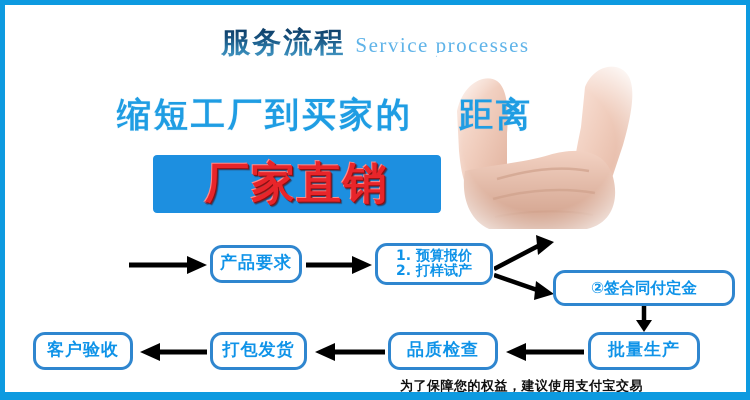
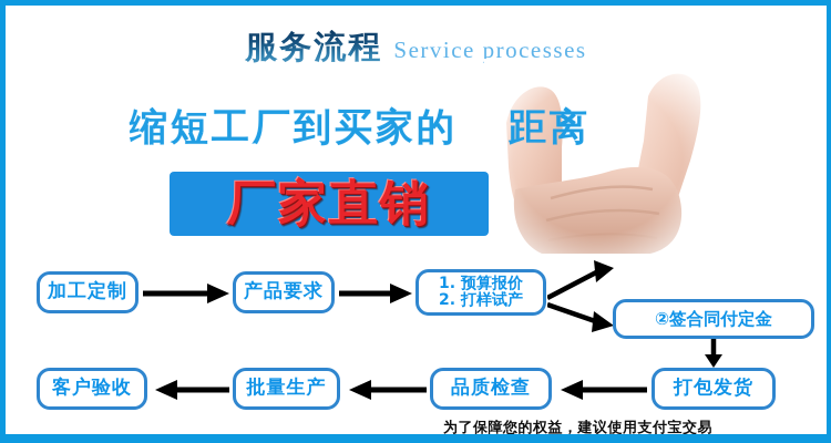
  服务流程 Service processes
  缩短工厂到买家的 距离
  厂家直销
+ 加工定制
  产品要求
  1. 预算报价
  2. 打样试产
  ②签合同付定金
- 批量生产
+ 打包发货
  品质检查
- 打包发货
+ 批量生产
  客户验收
  为了保障您的权益，建议使用支付宝交易
